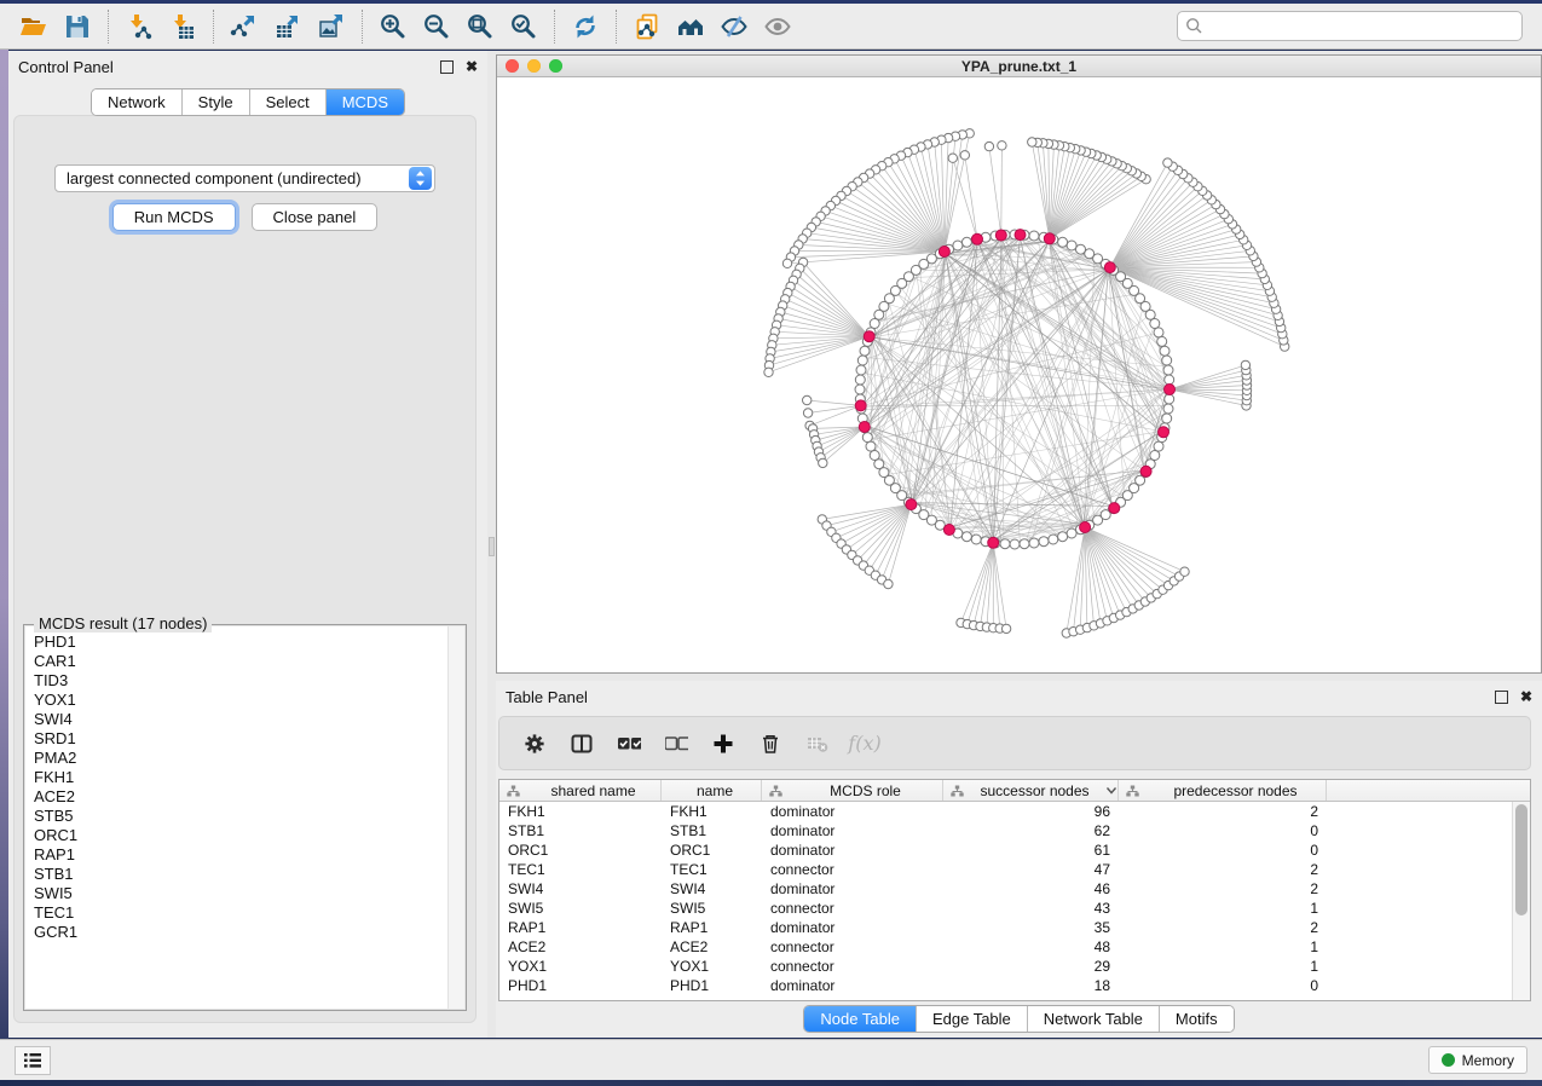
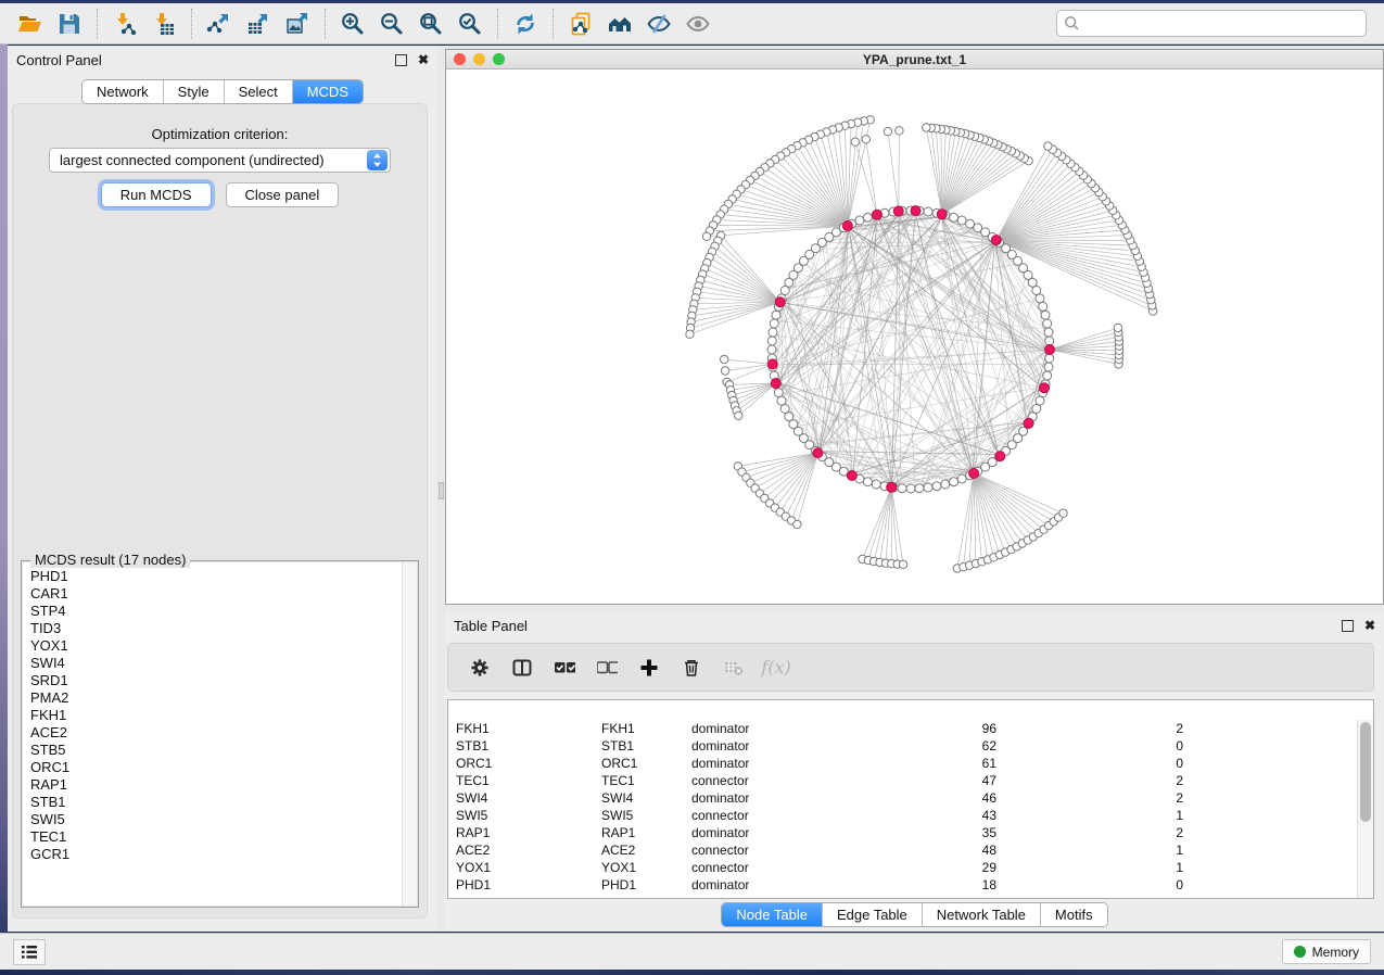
  Control Panel
  ✖
  Network
  Style
  Select
  MCDS
+ Optimization criterion:
  largest connected component (undirected)
  Run MCDS
  Close panel
  MCDS result (17 nodes)
  PHD1
  CAR1
+ STP4
  TID3
  YOX1
  SWI4
  SRD1
  PMA2
  FKH1
  ACE2
  STB5
  ORC1
  RAP1
  STB1
  SWI5
  TEC1
  GCR1
  YPA_prune.txt_1
  Table Panel
  ✖
  f(x)
- shared name
- name
- MCDS role
- successor nodes
- predecessor nodes
  FKH1
  FKH1
  dominator
  96
  2
  STB1
  STB1
  dominator
  62
  0
  ORC1
  ORC1
  dominator
  61
  0
  TEC1
  TEC1
  connector
  47
  2
  SWI4
  SWI4
  dominator
  46
  2
  SWI5
  SWI5
  connector
  43
  1
  RAP1
  RAP1
  dominator
  35
  2
  ACE2
  ACE2
  connector
  48
  1
  YOX1
  YOX1
  connector
  29
  1
  PHD1
  PHD1
  dominator
  18
  0
  Node Table
  Edge Table
  Network Table
  Motifs
  Memory
